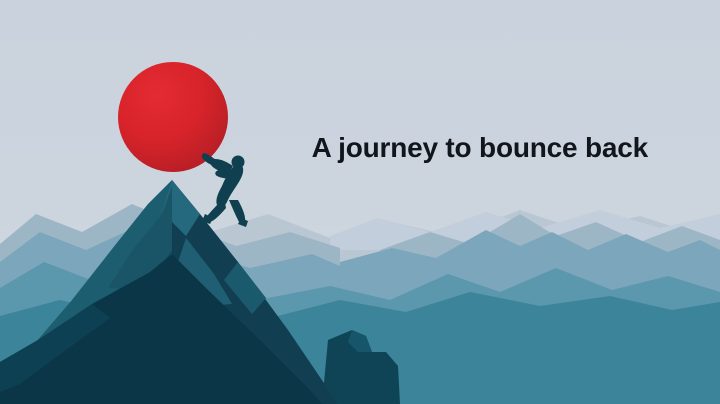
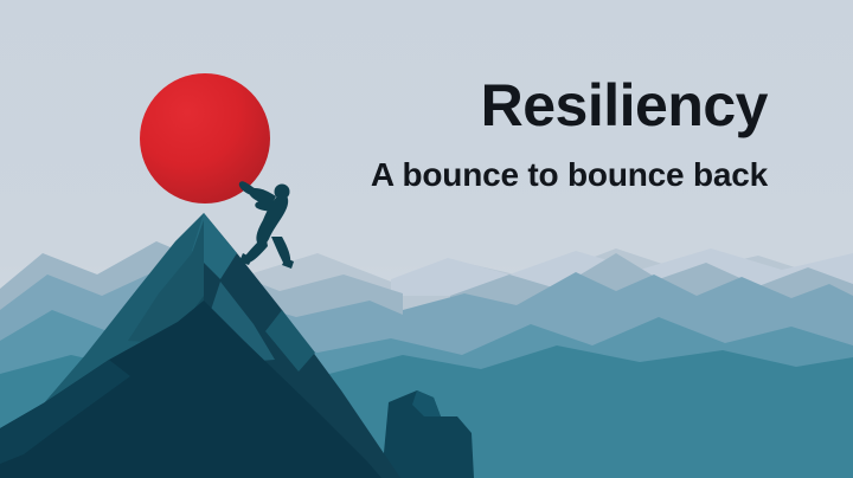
+ Resiliency
- A journey to bounce back
+ A bounce to bounce back
